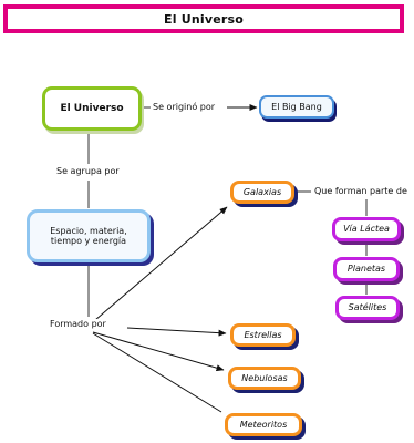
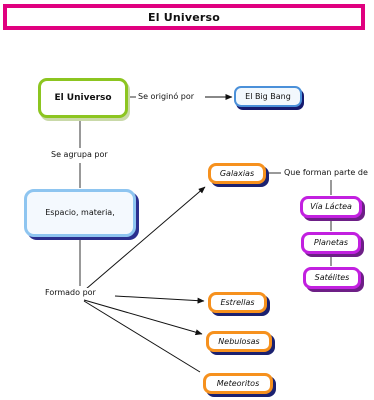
  El Universo
  El Universo
  El Big Bang
  Espacio, materia,
- tiempo y energía
  Galaxias
  Estrellas
  Nebulosas
  Meteoritos
  Vía Láctea
  Planetas
  Satélites
  Se originó por
  Se agrupa por
  Que forman parte de
  Formado por
